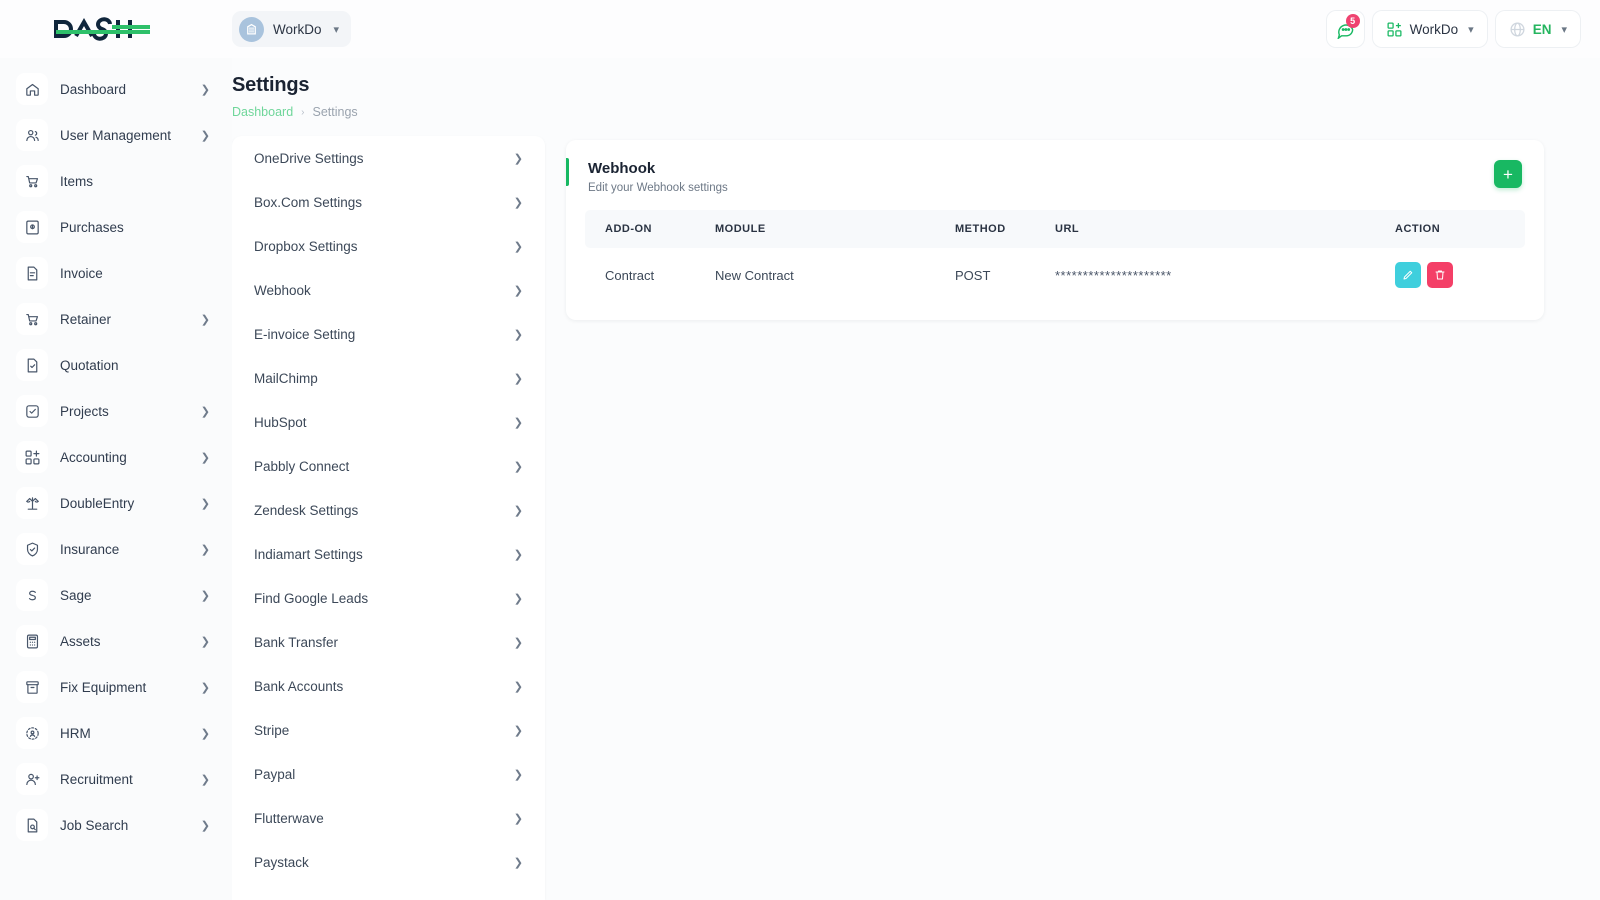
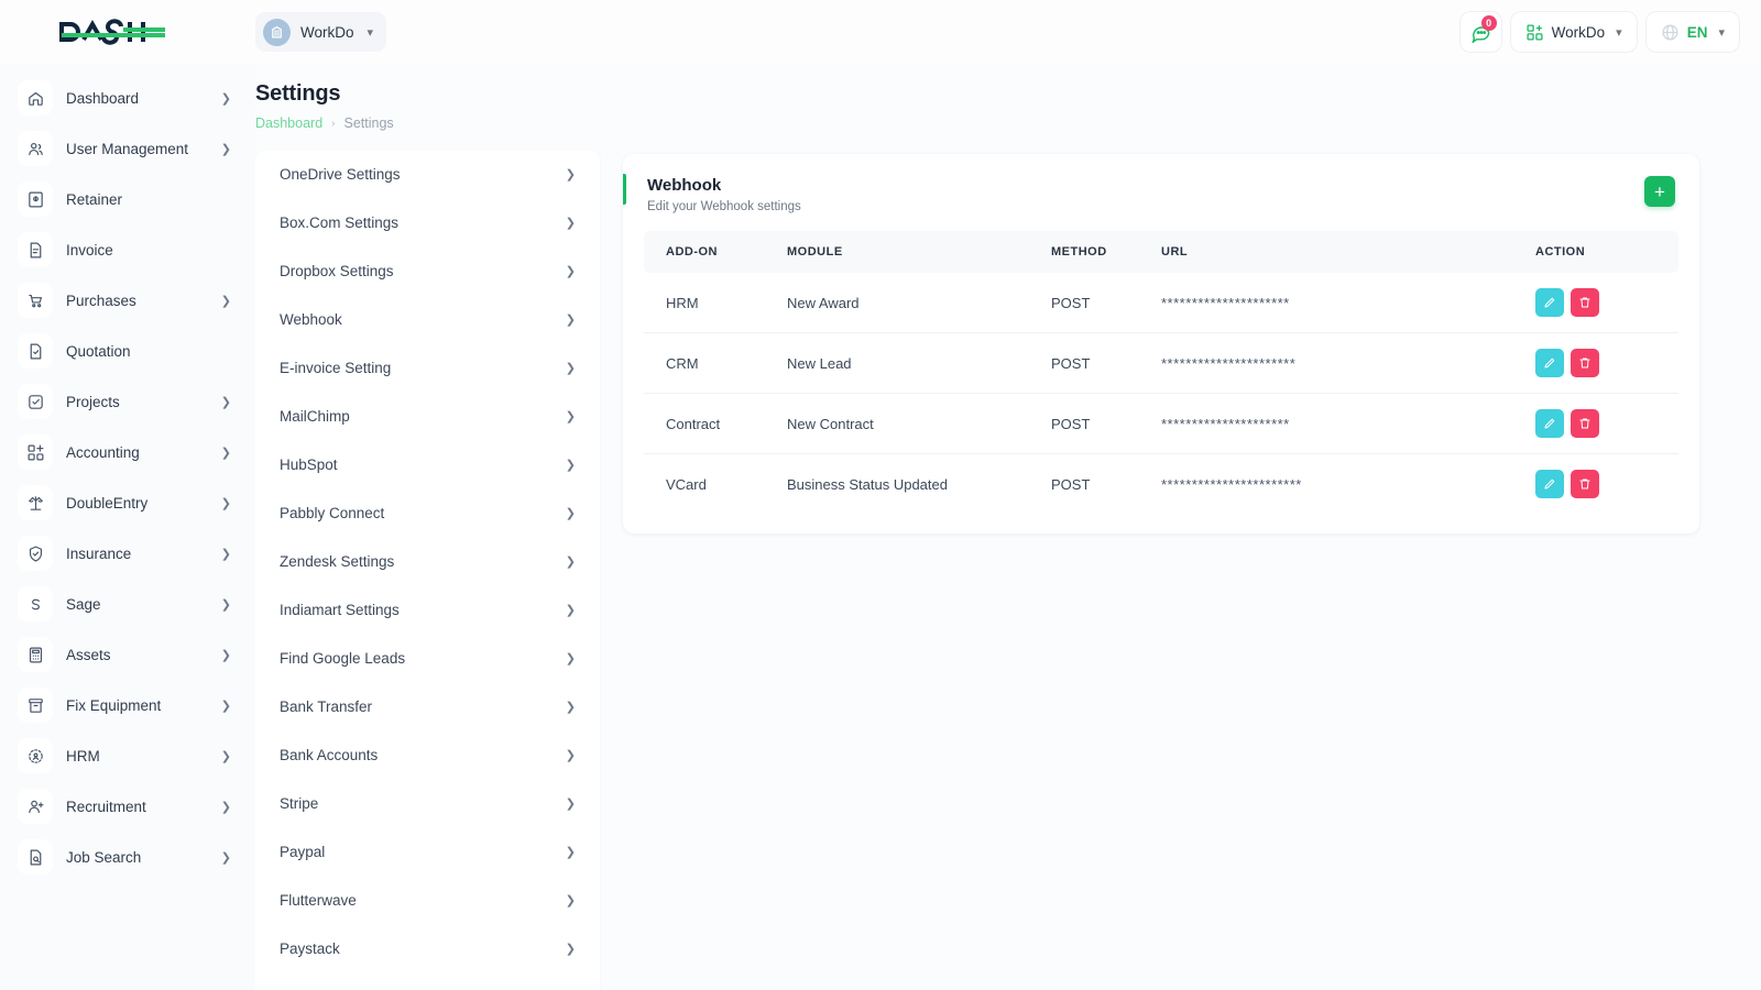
  WorkDo
  ▾
- 5
+ 0
  WorkDo
  ▾
  EN
  ▾
  Dashboard
  ❯
  User Management
  ❯
- Items
- Purchases
+ Retainer
  Invoice
- Retainer
+ Purchases
  ❯
  Quotation
  Projects
  ❯
  Accounting
  ❯
  DoubleEntry
  ❯
  Insurance
  ❯
  Sage
  ❯
  Assets
  ❯
  Fix Equipment
  ❯
  HRM
  ❯
  Recruitment
  ❯
  Job Search
  ❯
  Settings
  Dashboard
  ›
  Settings
  OneDrive Settings
  ❯
  Box.Com Settings
  ❯
  Dropbox Settings
  ❯
  Webhook
  ❯
  E-invoice Setting
  ❯
  MailChimp
  ❯
  HubSpot
  ❯
  Pabbly Connect
  ❯
  Zendesk Settings
  ❯
  Indiamart Settings
  ❯
  Find Google Leads
  ❯
  Bank Transfer
  ❯
  Bank Accounts
  ❯
  Stripe
  ❯
  Paypal
  ❯
  Flutterwave
  ❯
  Paystack
  ❯
  Webhook
  Edit your Webhook settings
  +
  ADD-ON	MODULE	METHOD	URL	ACTION
+ HRM	New Award	POST	*********************
+ CRM	New Lead	POST	**********************
  Contract	New Contract	POST	*********************
+ VCard	Business Status Updated	POST	***********************
